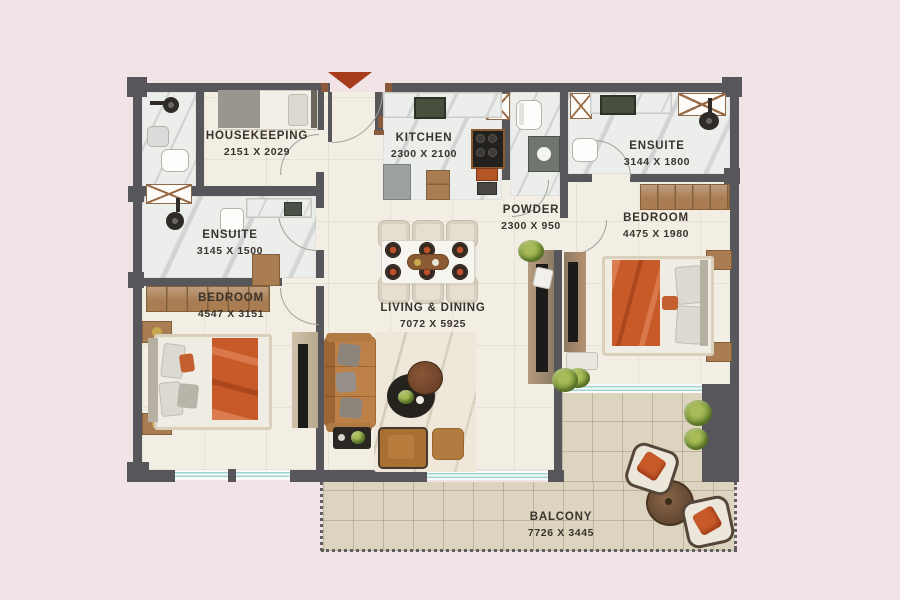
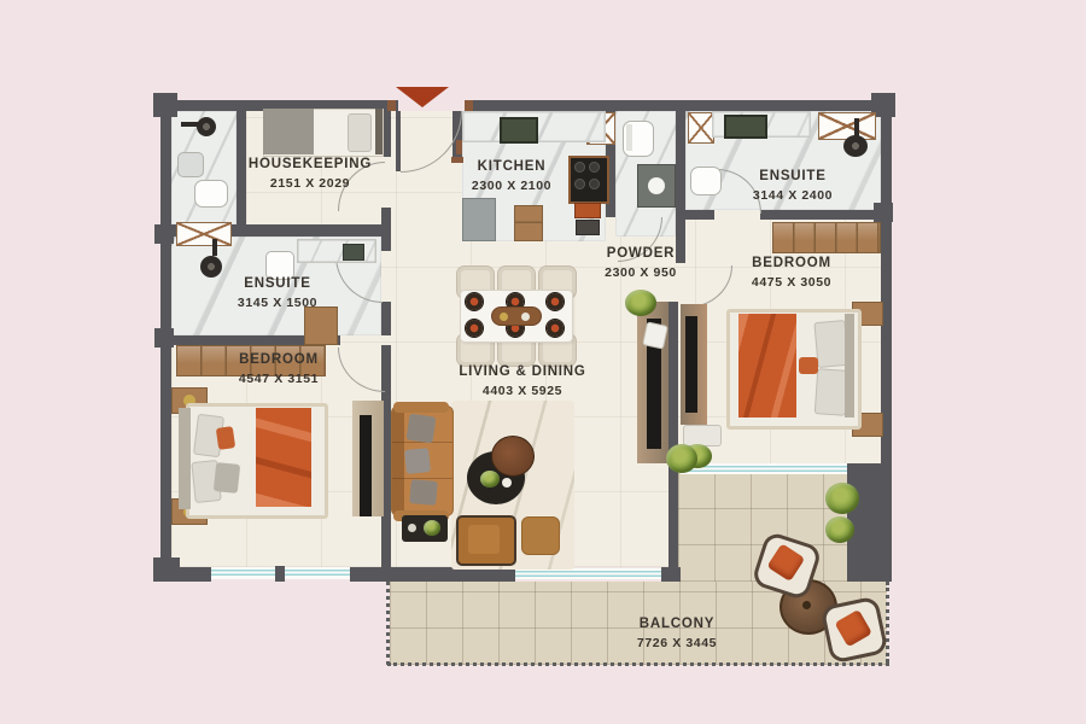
  HOUSEKEEPING
  2151 X 2029
  KITCHEN
  2300 X 2100
  ENSUITE
- 3144 X 1800
+ 3144 X 2400
  POWDER
  2300 X 950
  BEDROOM
- 4475 X 1980
+ 4475 X 3050
  ENSUITE
  3145 X 1500
  BEDROOM
  4547 X 3151
  LIVING & DINING
- 7072 X 5925
+ 4403 X 5925
  BALCONY
  7726 X 3445
